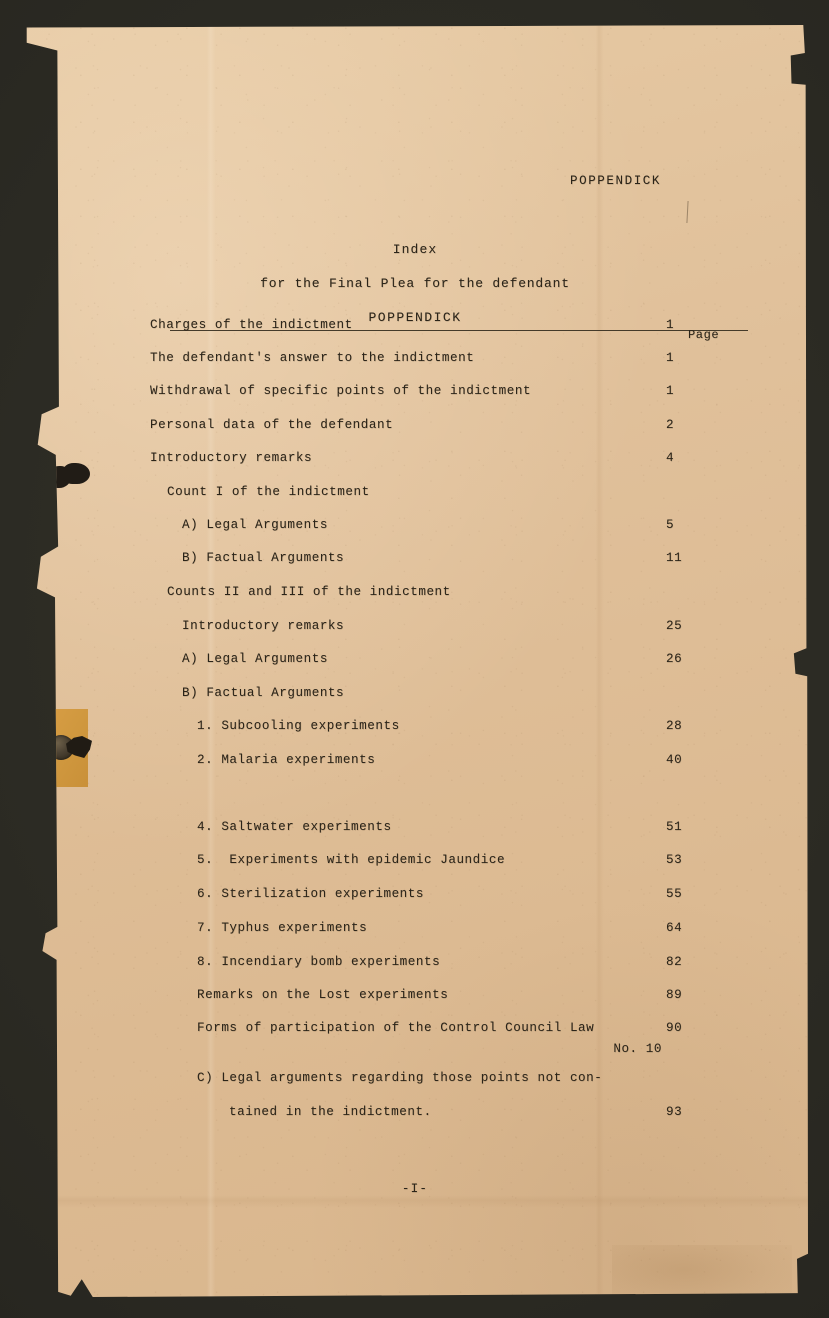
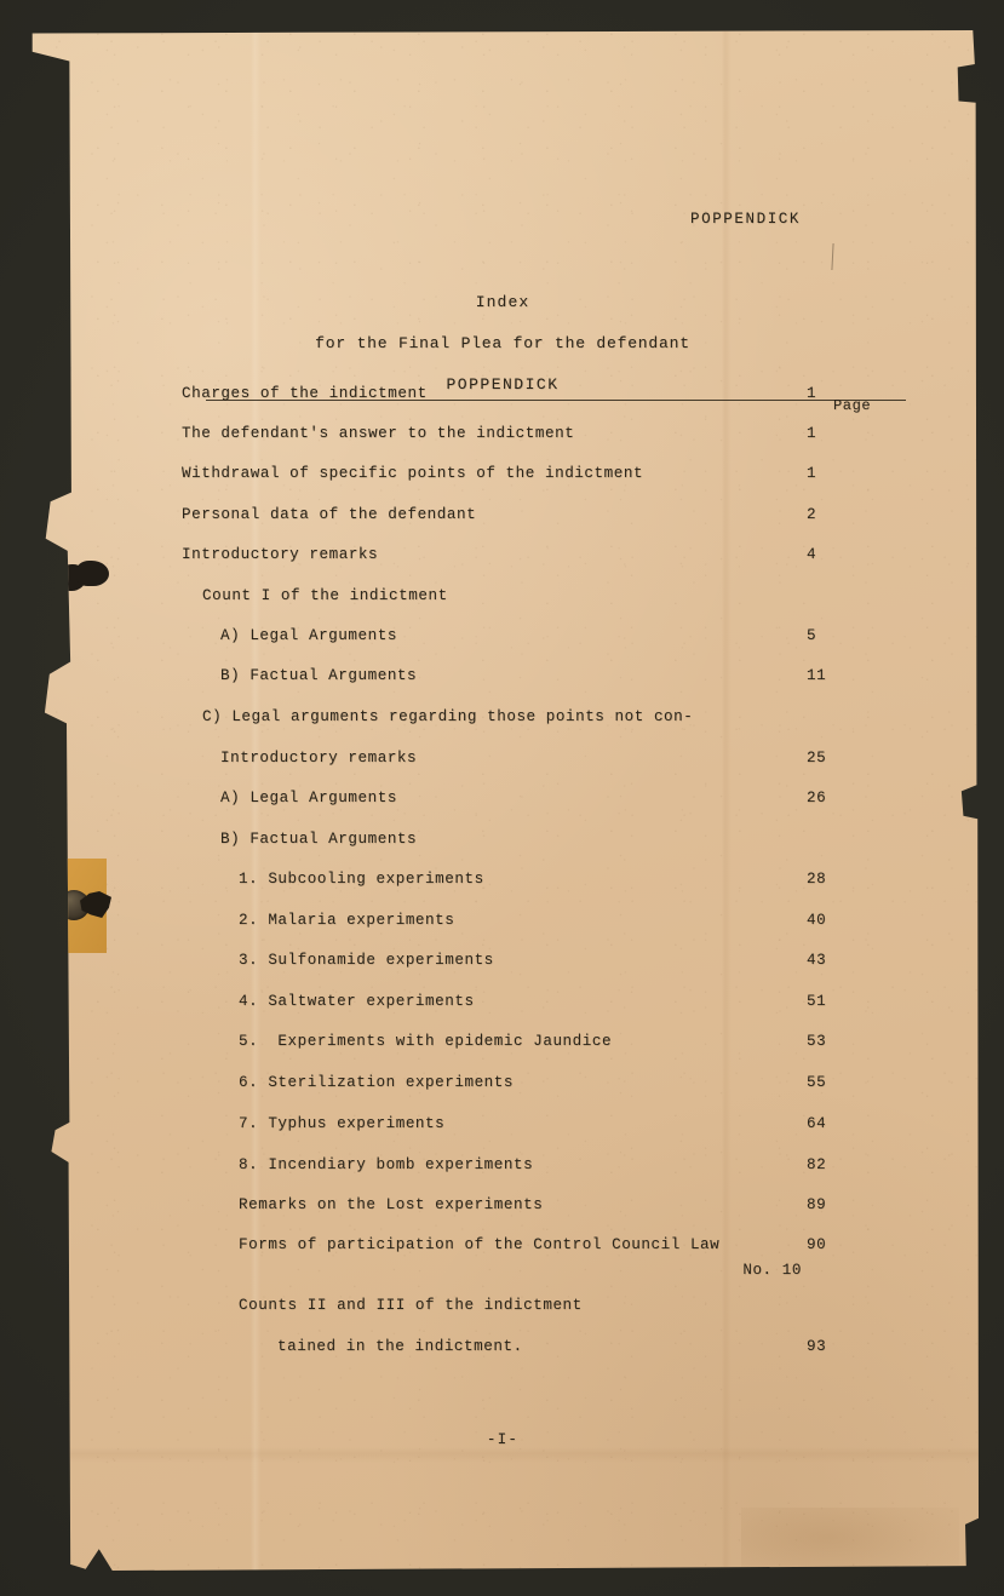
  POPPENDICK
  Index
  for the Final Plea for the defendant
  POPPENDICK
  Page
  Charges of the indictment
  1
  The defendant's answer to the indictment
  1
  Withdrawal of specific points of the indictment
  1
  Personal data of the defendant
  2
  Introductory remarks
  4
  Count I of the indictment
  A) Legal Arguments
  5
  B) Factual Arguments
  11
- Counts II and III of the indictment
+ C) Legal arguments regarding those points not con-
  Introductory remarks
  25
  A) Legal Arguments
  26
  B) Factual Arguments
  1. Subcooling experiments
  28
  2. Malaria experiments
  40
+ 3. Sulfonamide experiments
+ 43
  4. Saltwater experiments
  51
  5. Experiments with epidemic Jaundice
  53
  6. Sterilization experiments
  55
  7. Typhus experiments
  64
  8. Incendiary bomb experiments
  82
  Remarks on the Lost experiments
  89
  Forms of participation of the Control Council Law
  90
  No. 10
- C) Legal arguments regarding those points not con-
+ Counts II and III of the indictment
  tained in the indictment.
  93
  -I-
